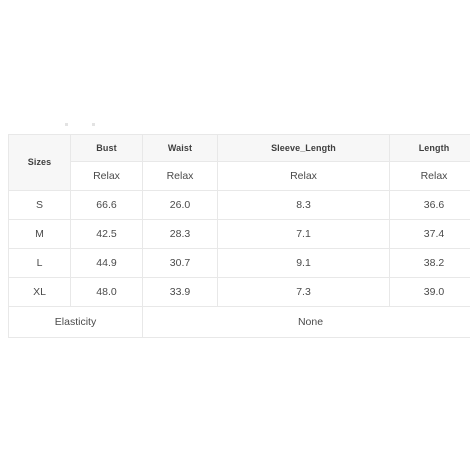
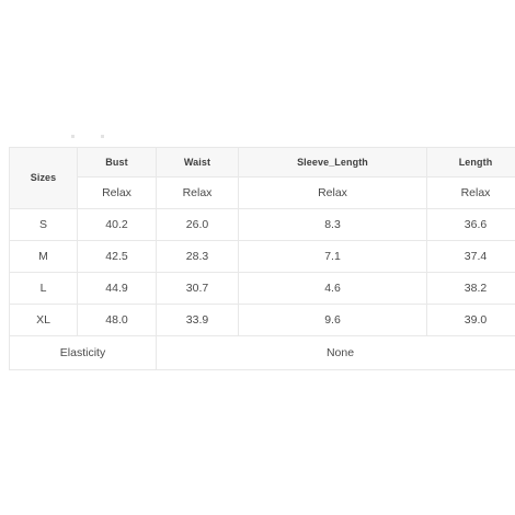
  Sizes	Bust	Waist	Sleeve_Length	Length
  Relax	Relax	Relax	Relax
- S	66.6	26.0	8.3	36.6
+ S	40.2	26.0	8.3	36.6
  M	42.5	28.3	7.1	37.4
- L	44.9	30.7	9.1	38.2
+ L	44.9	30.7	4.6	38.2
- XL	48.0	33.9	7.3	39.0
+ XL	48.0	33.9	9.6	39.0
  Elasticity	None
